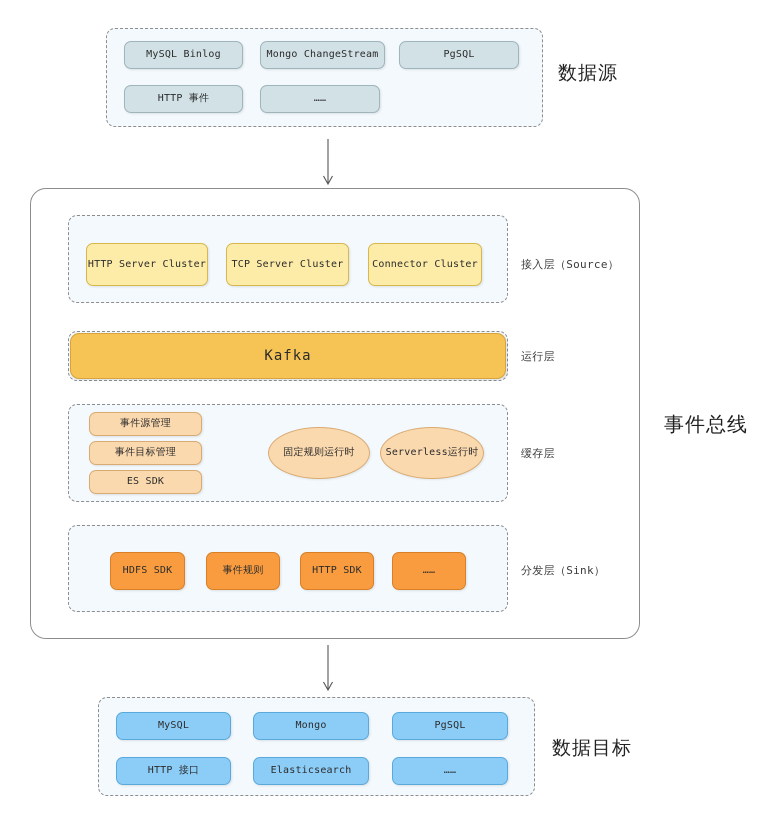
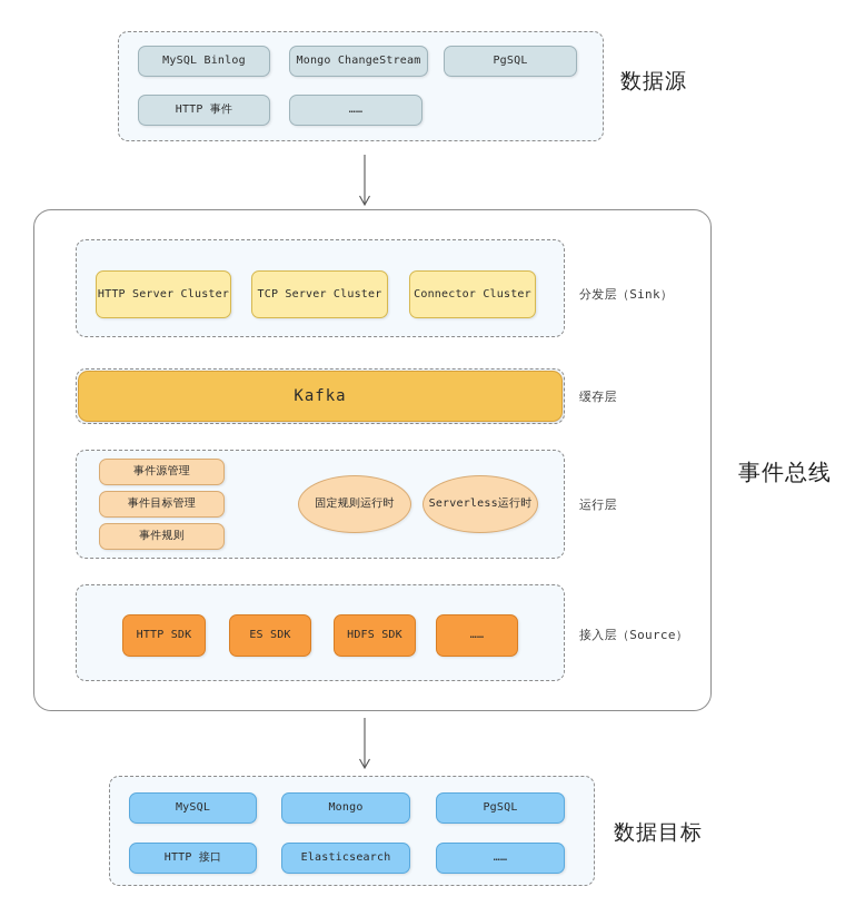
  MySQL Binlog
  Mongo ChangeStream
  PgSQL
  HTTP 事件
  ……
  数据源
  事件总线
  HTTP Server Cluster
  TCP Server Cluster
  Connector Cluster
- 接入层（Source）
+ 分发层（Sink）
  Kafka
- 运行层
+ 缓存层
  事件源管理
  事件目标管理
- ES SDK
+ 事件规则
  固定规则运行时
  Serverless运行时
- 缓存层
+ 运行层
- HDFS SDK
+ HTTP SDK
- 事件规则
+ ES SDK
- HTTP SDK
+ HDFS SDK
  ……
- 分发层（Sink）
+ 接入层（Source）
  MySQL
  Mongo
  PgSQL
  HTTP 接口
  Elasticsearch
  ……
  数据目标
